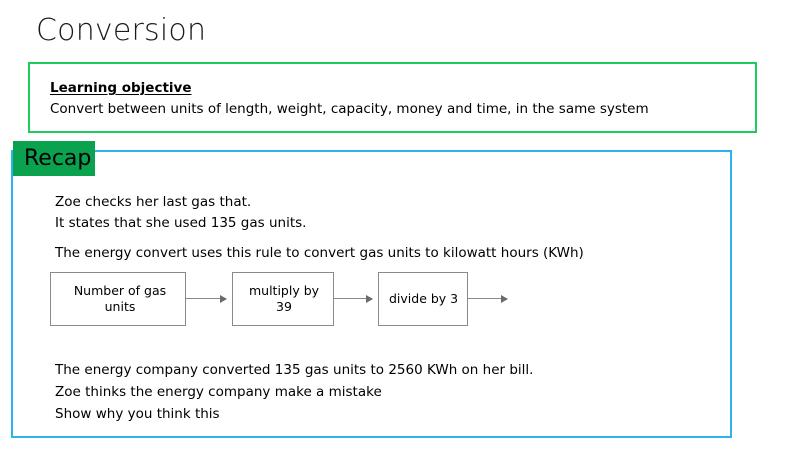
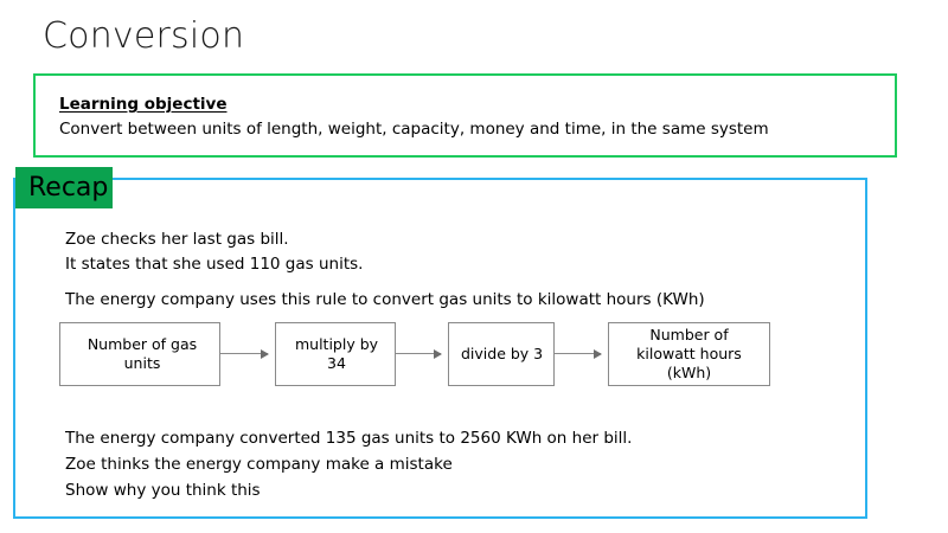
  Conversion
  Learning objective
  Convert between units of length, weight, capacity, money and time, in the same system
  Recap
- Zoe checks her last gas that.
+ Zoe checks her last gas bill.
- It states that she used 135 gas units.
+ It states that she used 110 gas units.
- The energy convert uses this rule to convert gas units to kilowatt hours (KWh)
+ The energy company uses this rule to convert gas units to kilowatt hours (KWh)
  Number of gas units
- multiply by 39
+ multiply by 34
  divide by 3
+ Number of
+ kilowatt hours (kWh)
  The energy company converted 135 gas units to 2560 KWh on her bill.
  Zoe thinks the energy company make a mistake
  Show why you think this
